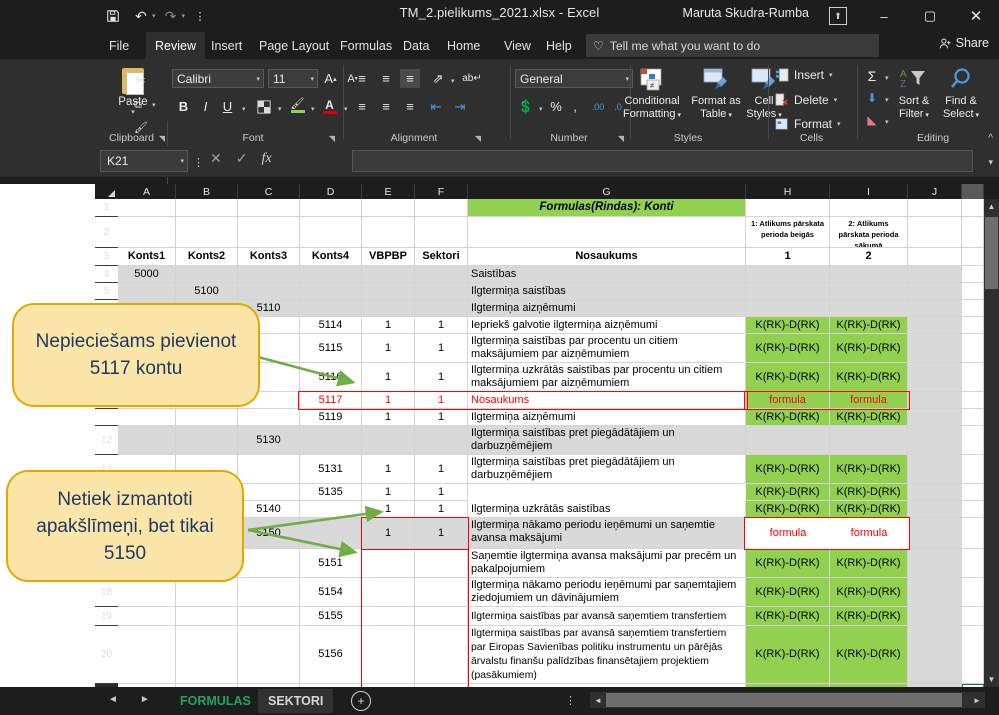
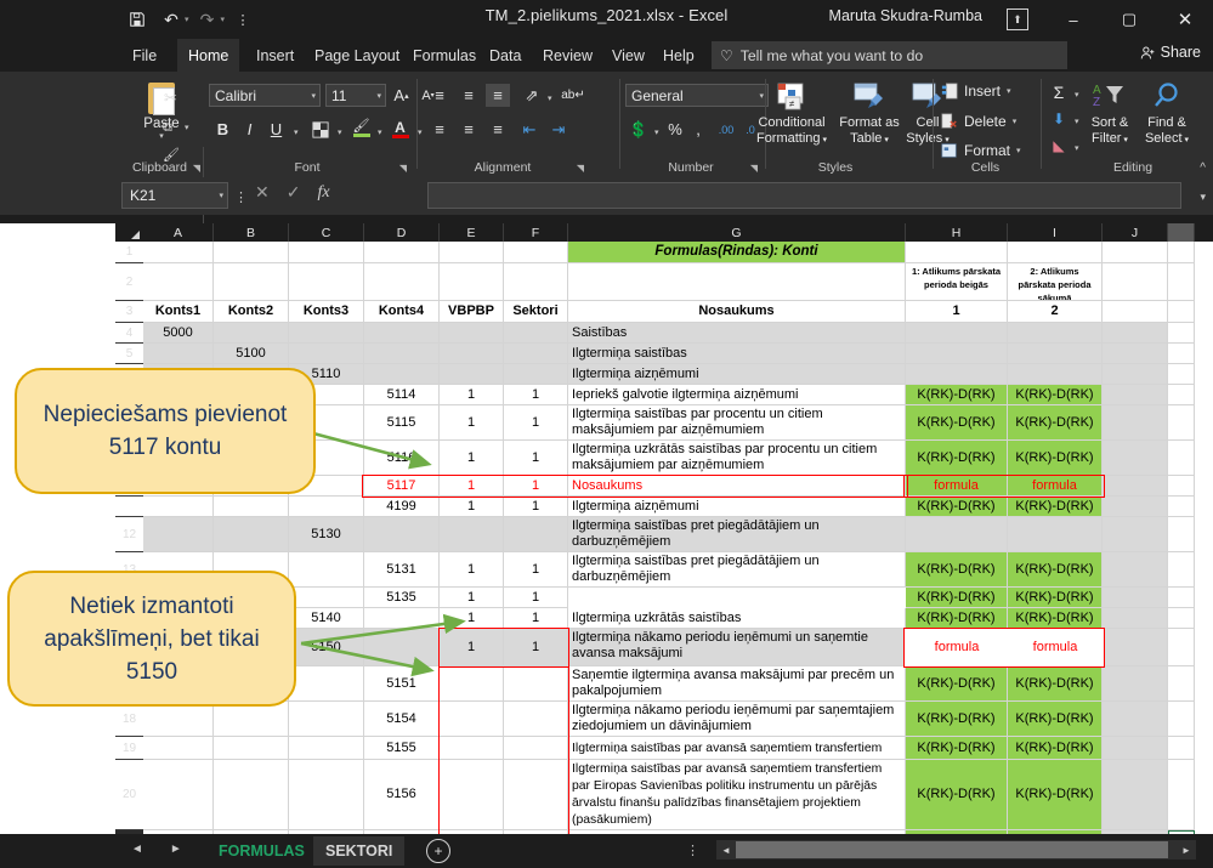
  ↶
  ↷
  ⋮
  TM_2.pielikums_2021.xlsx - Excel
  Maruta Skudra-Rumba
  ⬆
  –
  ▢
  ✕
  File
- Review
+ Home
  Insert
  Page Layout
  Formulas
  Data
- Home
+ Review
  View
  Help
  ♡
  Tell me what you want to do
  Share
  Paste
  Clipboard
  ◥
  ✂
  ⧉
  🖌
  Calibri
  11
  A
  A
  B
  I
  U
  🖌
  A
  Font
  ◥
  ≡
  ≡
  ≡
  ⇗
  ≡
  ≡
  ≡
  ⇤
  ⇥
  ab↵
  Alignment
  ◥
  General
  💲
  %
  ,
  .00
  .0
  Number
  ◥
  ≠
  Conditional Formatting
  Format as Table
  Cell Styls
  Styles
  Insert
  Delete
  Format
  Cells
  Σ
  ⬇
  ◣
  A
  Z
  Sort & Filter
  Find & Select
  Editing
  ^
  K21
  ⋮
  ✕
  ✓
  fx
  ▾
  A
  B
  C
  D
  E
  F
  G
  H
  I
  J
  1
  2
  3
  4
  5
  12
  13
  18
  19
  20
  Formulas(Rindas): Konti
  1: Atlikums pārskata perioda beigās
  2: Atlikums pārskata perioda sākumā
  Konts1
  Konts2
  Konts3
  Konts4
  VBPBP
  Sektori
  Nosaukums
  1
  2
  5000
  Saistības
  5100
  Ilgtermiņa saistības
  5110
  Ilgtermiņa aizņēmumi
  5114
  1
  1
  Iepriekš galvotie ilgtermiņa aizņēmumi
  K(RK)-D(RK)
  K(RK)-D(RK)
  5115
  1
  1
  Ilgtermiņa saistības par procentu un citiem maksājumiem par aizņēmumiem
  K(RK)-D(RK)
  K(RK)-D(RK)
  1
  1
  Ilgtermiņa uzkrātās saistības par procentu un citiem maksājumiem par aizņēmumiem
  K(RK)-D(RK)
  K(RK)-D(RK)
  5117
  1
  1
  Nosaukums
  formula
  formula
- 5119
+ 4199
  1
  1
  Ilgtermiņa aizņēmumi
  K(RK)-D(RK)
  K(RK)-D(RK)
  5130
  Ilgtermiņa saistības pret piegādātājiem un darbuzņēmējiem
  5131
  1
  1
  Ilgtermiņa saistības pret piegādātājiem un darbuzņēmējiem
  K(RK)-D(RK)
  K(RK)-D(RK)
  5135
  1
  1
  K(RK)-D(RK)
  K(RK)-D(RK)
  5140
  1
  1
  Ilgtermiņa uzkrātās saistības
  K(RK)-D(RK)
  K(RK)-D(RK)
  1
  1
  Ilgtermiņa nākamo periodu ieņēmumi un saņemtie avansa maksājumi
  5151
  Saņemtie ilgtermiņa avansa maksājumi par precēm un pakalpojumiem
  K(RK)-D(RK)
  K(RK)-D(RK)
  5154
  Ilgtermiņa nākamo periodu ieņēmumi par saņemtajiem ziedojumiem un dāvinājumiem
  K(RK)-D(RK)
  K(RK)-D(RK)
  5155
  Ilgtermiņa saistības par avansā saņemtiem transfertiem
  K(RK)-D(RK)
  K(RK)-D(RK)
  5156
  Ilgtermiņa saistības par avansā saņemtiem transfertiem par Eiropas Savienības politiku instrumentu un pārējās ārvalstu finanšu palīdzības finansētajiem projektiem (pasākumiem)
  K(RK)-D(RK)
  K(RK)-D(RK)
  formula
  formula
- ▲
- ▼
  Nepieciešams pievienot 5117 kontu
  Netiek izmantoti apakšlīmeņi, bet tikai 5150
  ◄
  ►
  FORMULAS
  SEKTORI
  +
  ⋮
  ◄
  ►
